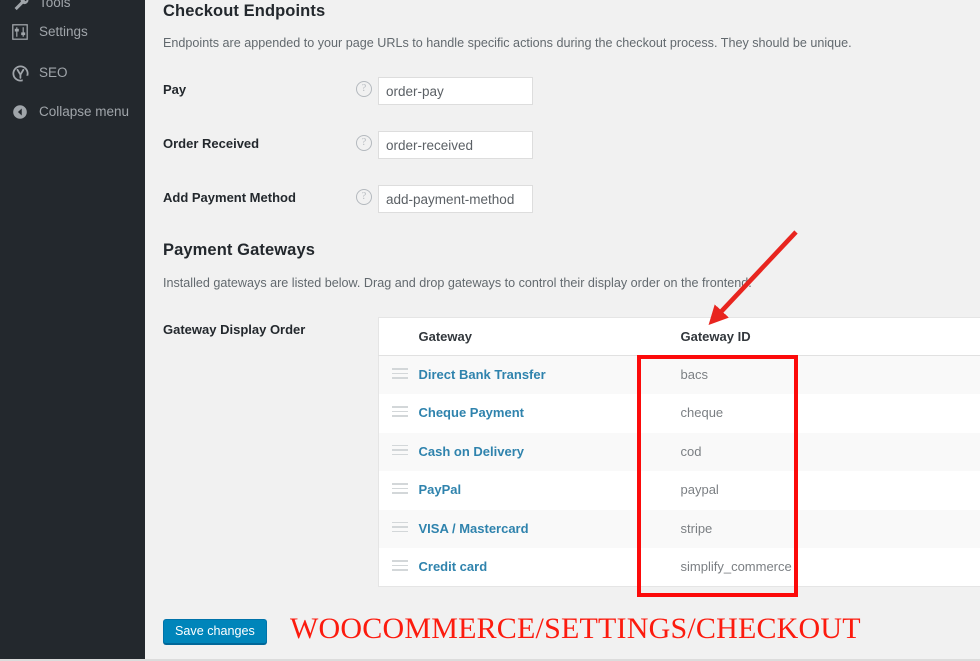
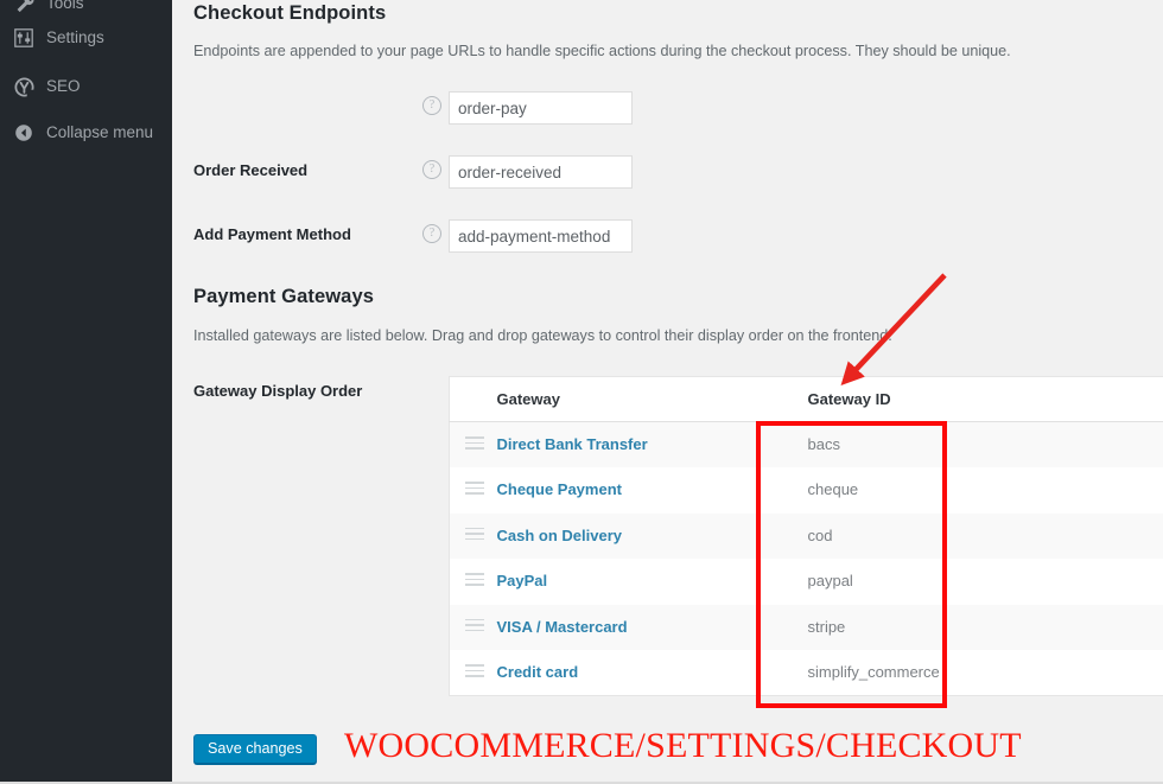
  Tools
  Settings
  SEO
  Collapse menu
  Checkout Endpoints
  Endpoints are appended to your page URLs to handle specific actions during the checkout process. They should be unique.
- Pay
  ?
  order-pay
  Order Received
  ?
  order-received
  Add Payment Method
  ?
  add-payment-method
  Payment Gateways
  Installed gateways are listed below. Drag and drop gateways to control their display order on the frontend
  Gateway Display Order
  	Gateway	Gateway ID
  	Direct Bank Transfer	bacs
  	Cheque Payment	cheque
  	Cash on Delivery	cod
  	PayPal	paypal
  	VISA / Mastercard	stripe
  	Credit card	simplify_commerce
  Save changes
  WOOCOMMERCE/SETTINGS/CHECKOUT
